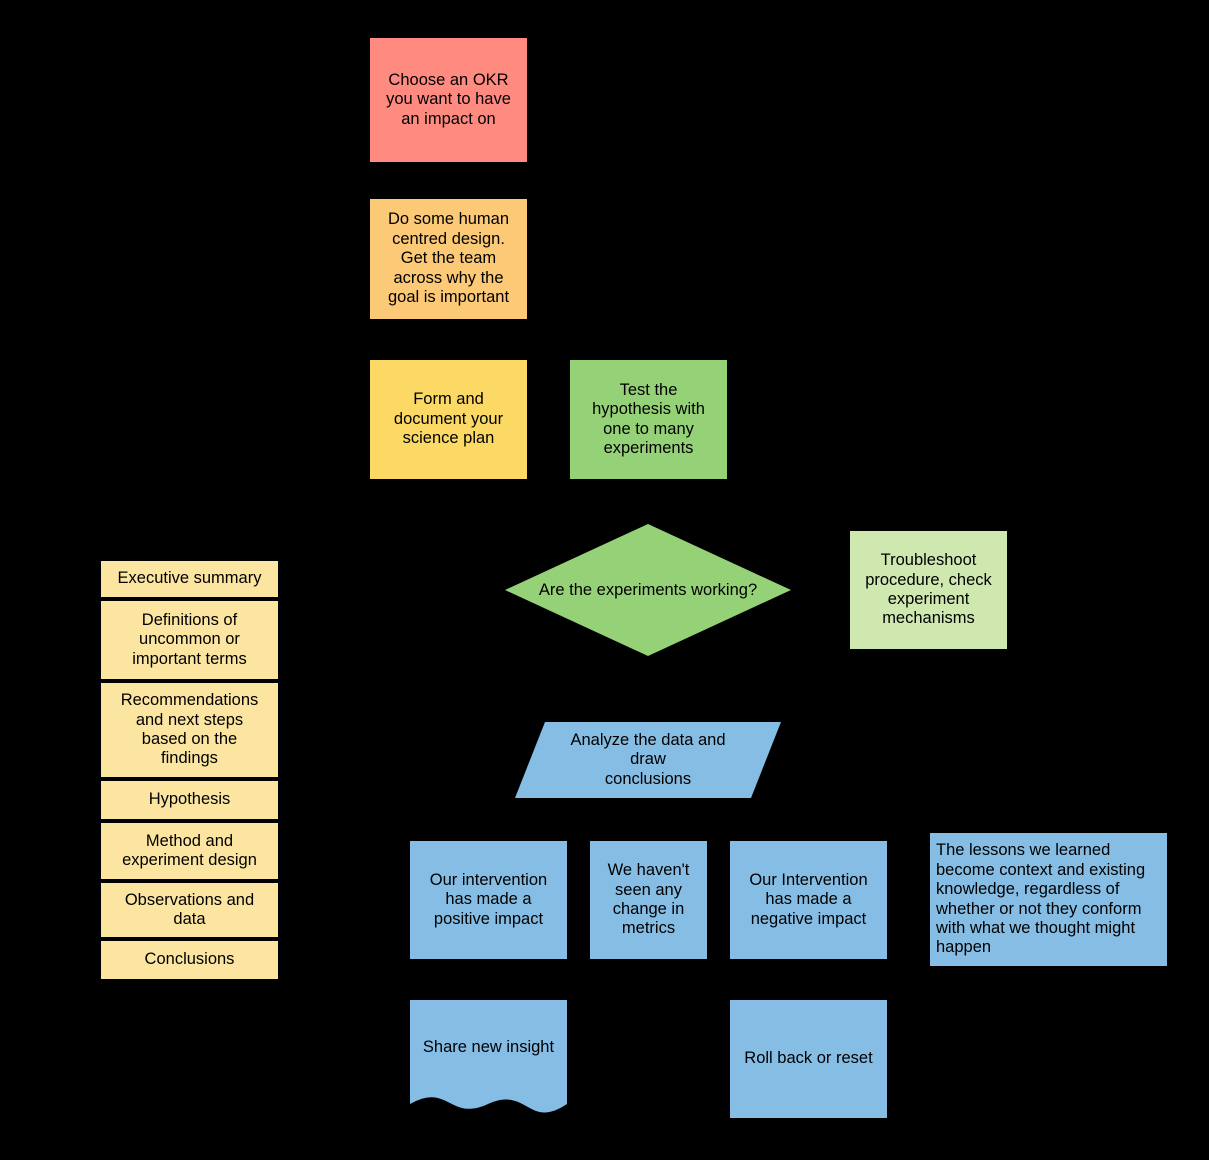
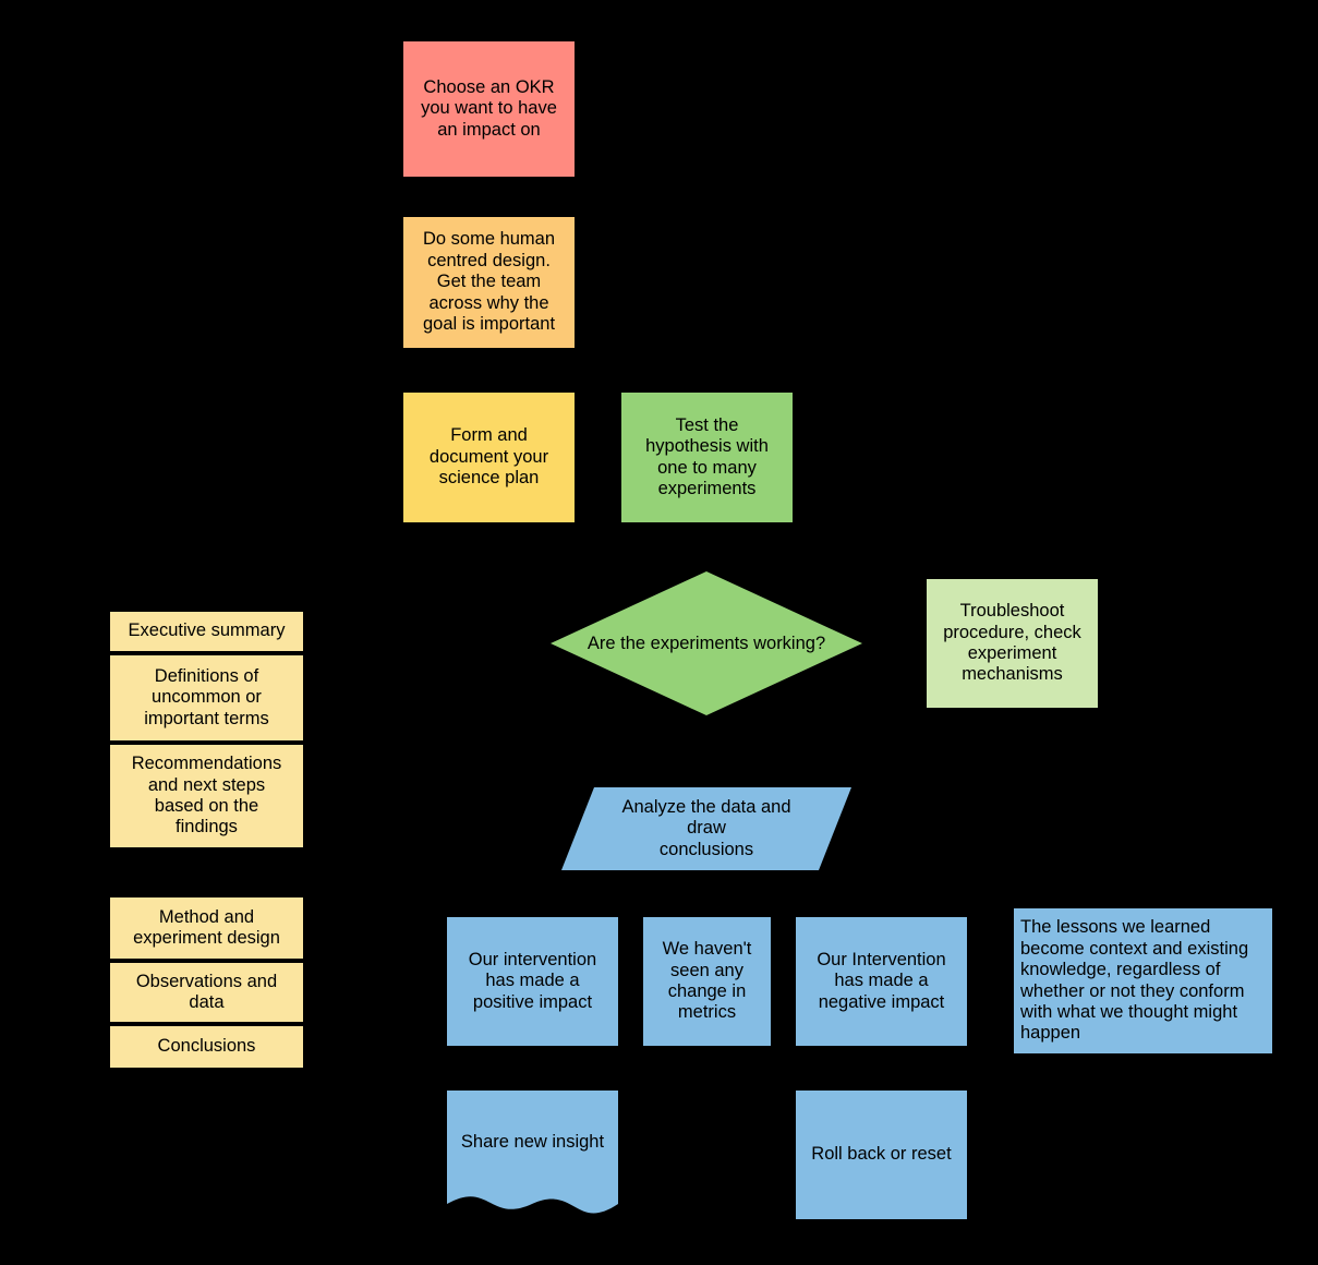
  Executive summary
  Definitions of
  uncommon or
  important terms
  Recommendations
  and next steps
  based on the
  findings
- Hypothesis
  Method and
  experiment design
  Observations and
  data
  Conclusions
  Choose an OKR
  you want to have
  an impact on
  Do some human
  centred design.
  Get the team
  across why the
  goal is important
  Form and
  document your
  science plan
  Test the
  hypothesis with
  one to many
  experiments
  Are the experiments working?
  Troubleshoot
  procedure, check
  experiment
  mechanisms
  Analyze the data and draw
  conclusions
  Our intervention
  has made a
  positive impact
  We haven't
  seen any
  change in
  metrics
  Our Intervention
  has made a
  negative impact
  The lessons we learned
  become context and existing
  knowledge, regardless of
  whether or not they conform
  with what we thought might
  happen
  Share new insight
  Roll back or reset
